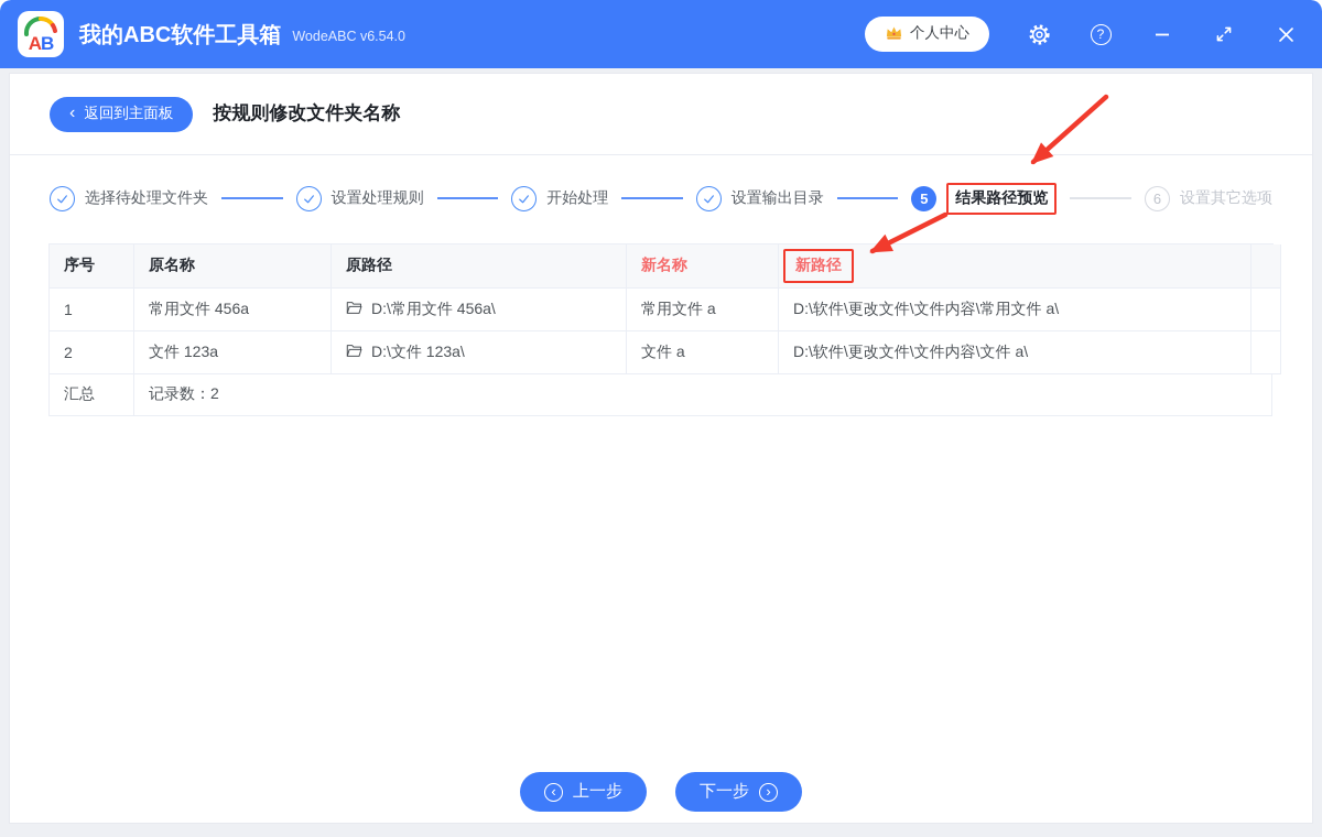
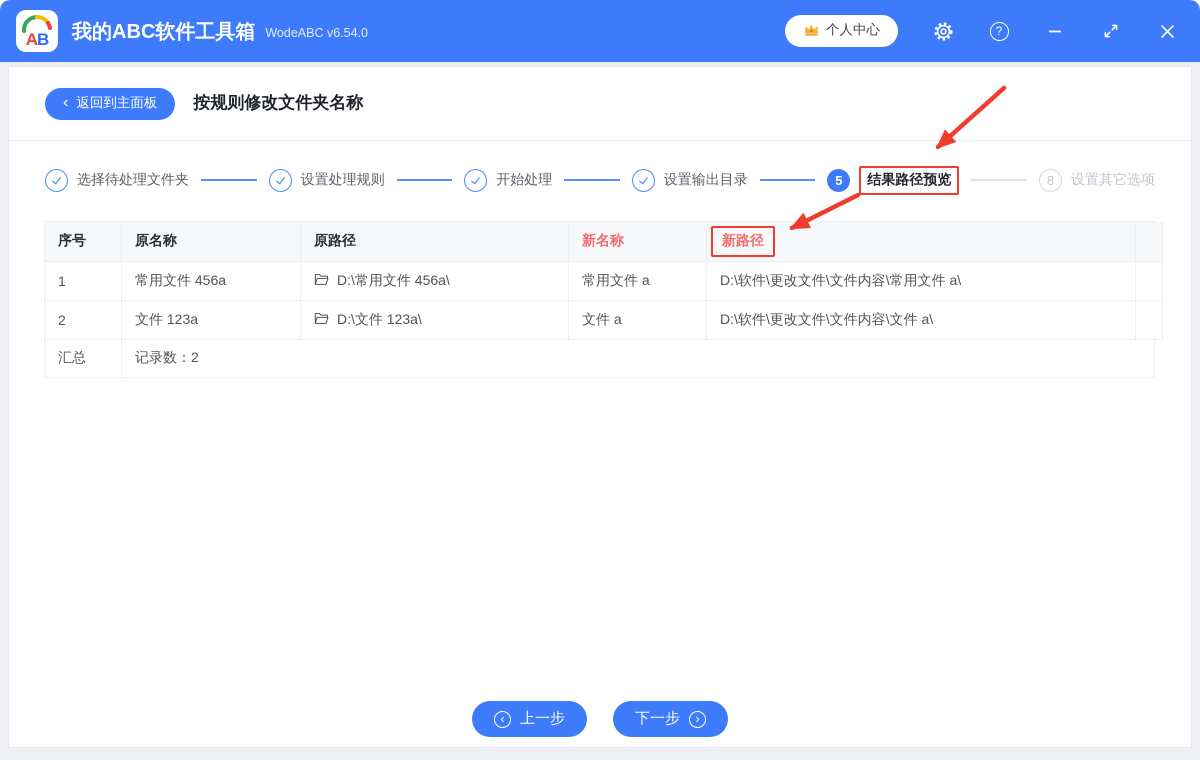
  AB
  我的ABC软件工具箱
  WodeABC v6.54.0
  个人中心
  ?
  ‹
  返回到主面板
  按规则修改文件夹名称
  选择待处理文件夹
  设置处理规则
  开始处理
  设置输出目录
  5
  结果路径预览
- 6
+ 8
  设置其它选项
  序号
  原名称
  原路径
  新名称
  新路径
  1
  常用文件 456a
  D:\常用文件 456a\
  常用文件 a
  D:\软件\更改文件\文件内容\常用文件 a\
  2
  文件 123a
  D:\文件 123a\
  文件 a
  D:\软件\更改文件\文件内容\文件 a\
  汇总
  记录数：2
  ‹
  上一步
  下一步
  ›
